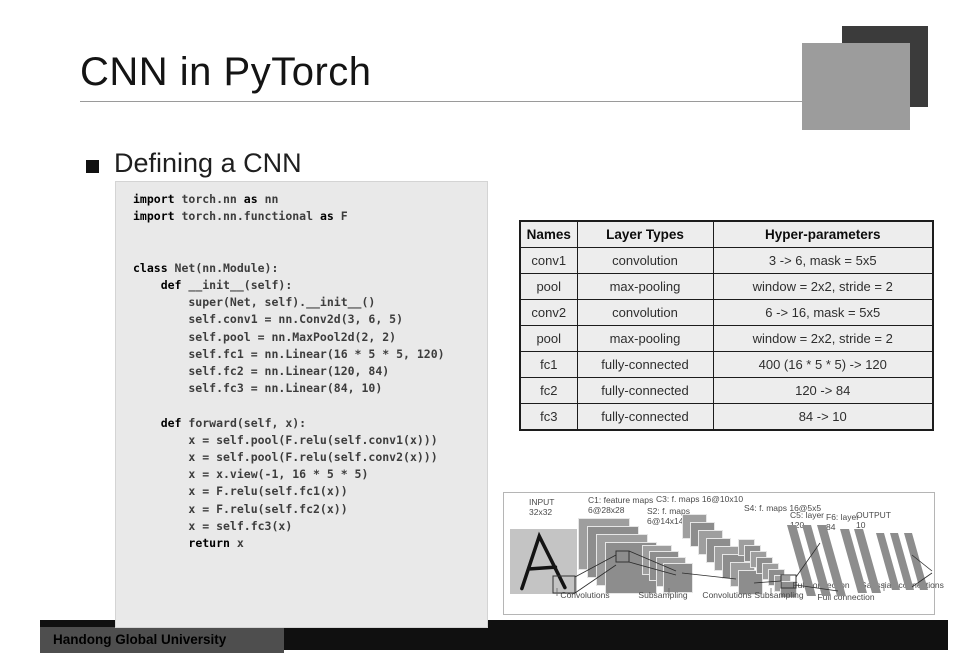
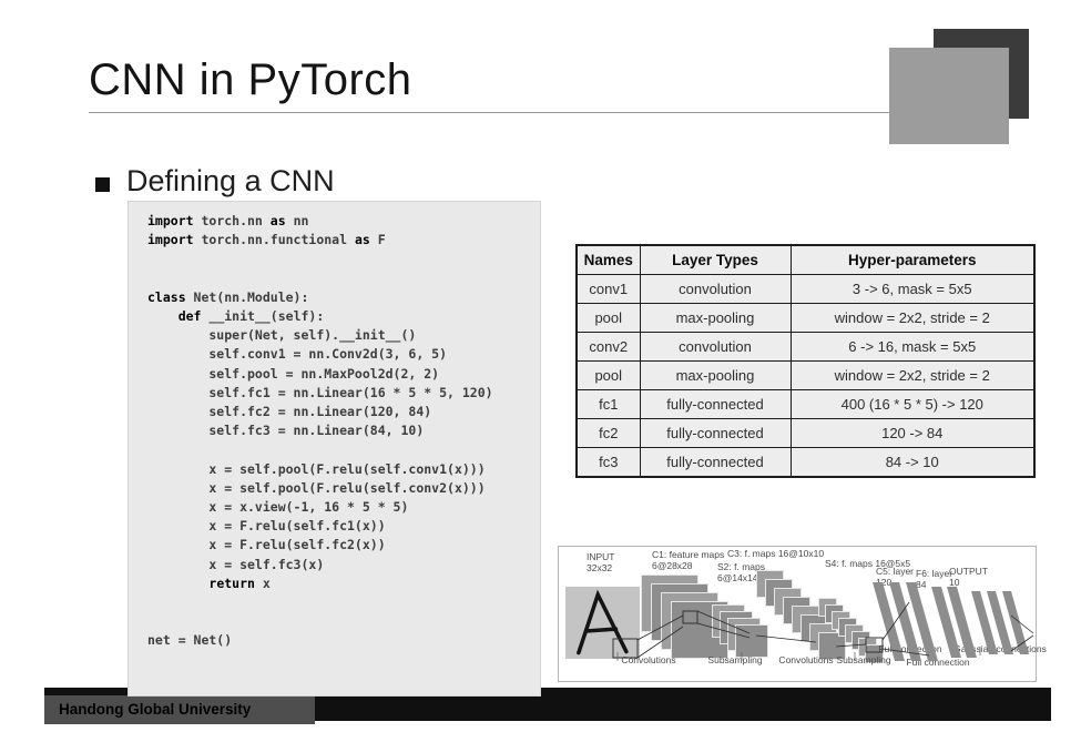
  CNN in PyTorch
  Defining a CNN
  import torch.nn as nn
  import torch.nn.functional as F
  class Net(nn.Module):
  def __init__(self):
  super(Net, self).__init__()
  self.conv1 = nn.Conv2d(3, 6, 5)
  self.pool = nn.MaxPool2d(2, 2)
  self.fc1 = nn.Linear(16 * 5 * 5, 120)
  self.fc2 = nn.Linear(120, 84)
  self.fc3 = nn.Linear(84, 10)
- def forward(self, x):
  x = self.pool(F.relu(self.conv1(x)))
  x = self.pool(F.relu(self.conv2(x)))
  x = x.view(-1, 16 * 5 * 5)
  x = F.relu(self.fc1(x))
  x = F.relu(self.fc2(x))
  x = self.fc3(x)
  return x
+ net = Net()
  Names	Layer Types	Hyper-parameters
  conv1	convolution	3 -> 6, mask = 5x5
  pool	max-pooling	window = 2x2, stride = 2
  conv2	convolution	6 -> 16, mask = 5x5
  pool	max-pooling	window = 2x2, stride = 2
  fc1	fully-connected	400 (16 * 5 * 5) -> 120
  fc2	fully-connected	120 -> 84
  fc3	fully-connected	84 -> 10
  INPUT
  32x32
  C1: feature maps
  6@28x28
  S2: f. maps
  6@14x1
  C3: f. maps 16@10x10
  S4: f. maps 16@5x5
  C5: layer
  120
  F6: layer
  84
  OUTPUT
  10
  Convolutions
  Subsampling
  Convolutions
  Subsampling
  Full connection
  Handong Global University
